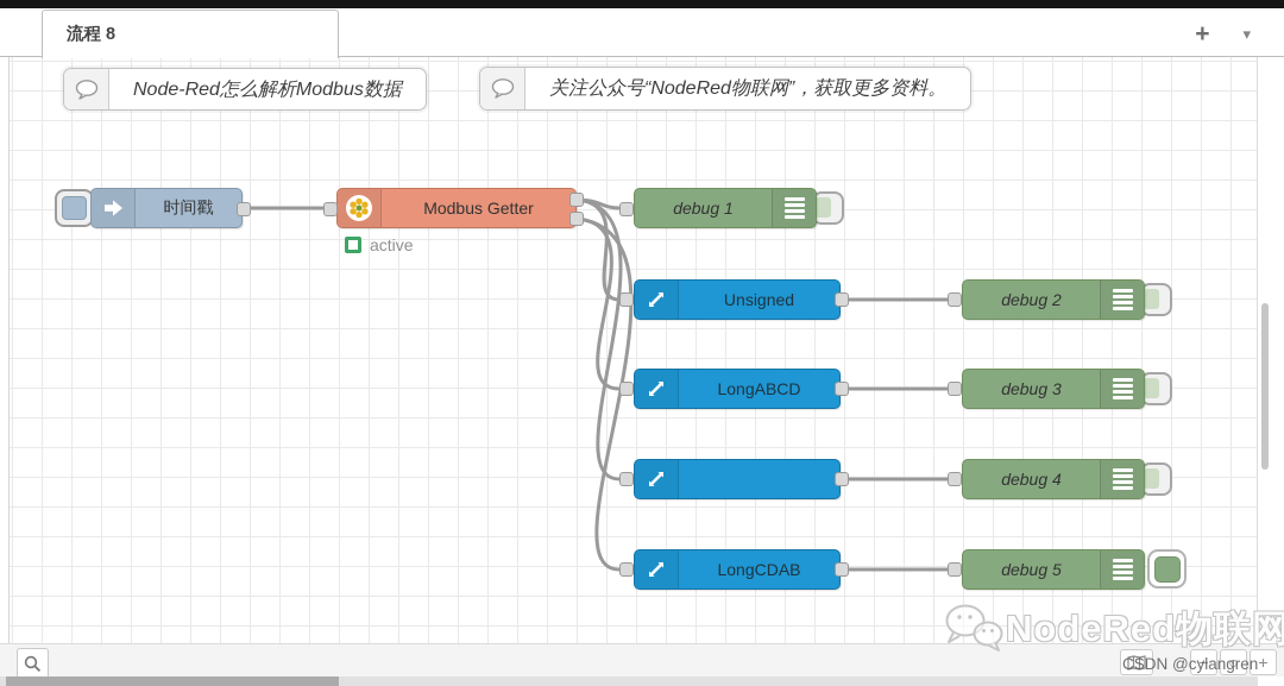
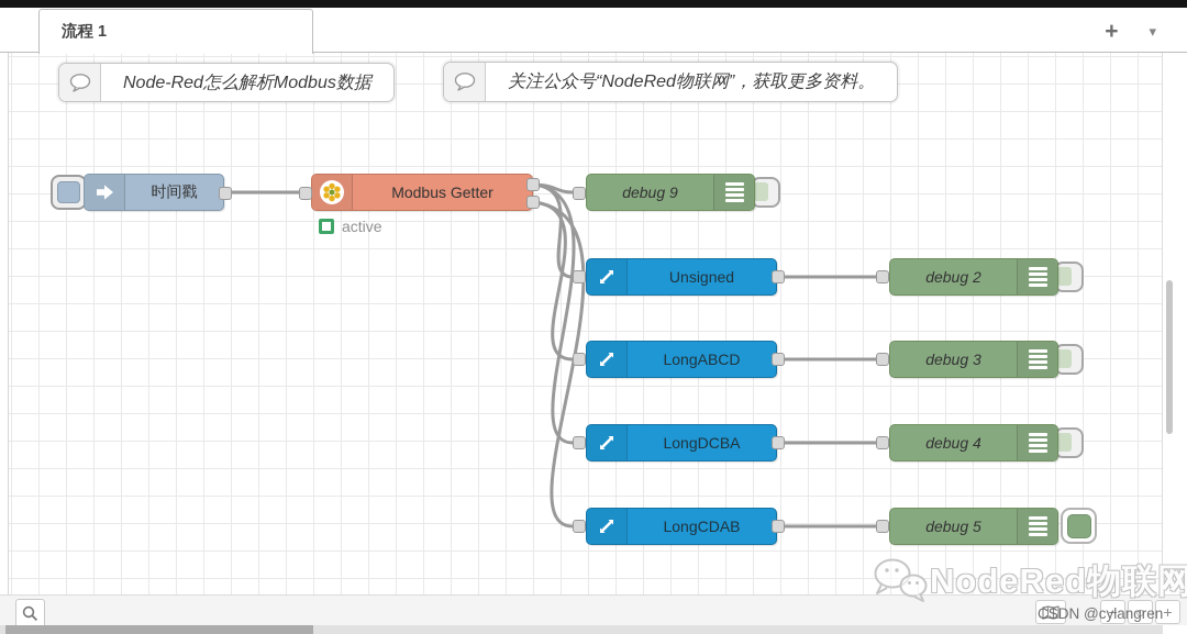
- 流程 8
+ 流程 1
  +
  ▾
  Node-Red怎么解析Modbus数据
  关注公众号“NodeRed物联网”，获取更多资料。
  时间戳
  Modbus Getter
  active
- debug 1
+ debug 9
  Unsigned
  LongABCD
+ LongDCBA
  LongCDAB
  debug 2
  debug 3
  debug 4
  debug 5
  NodeRed物联网
  CSDN @cylangren
  −
  ○
  +
